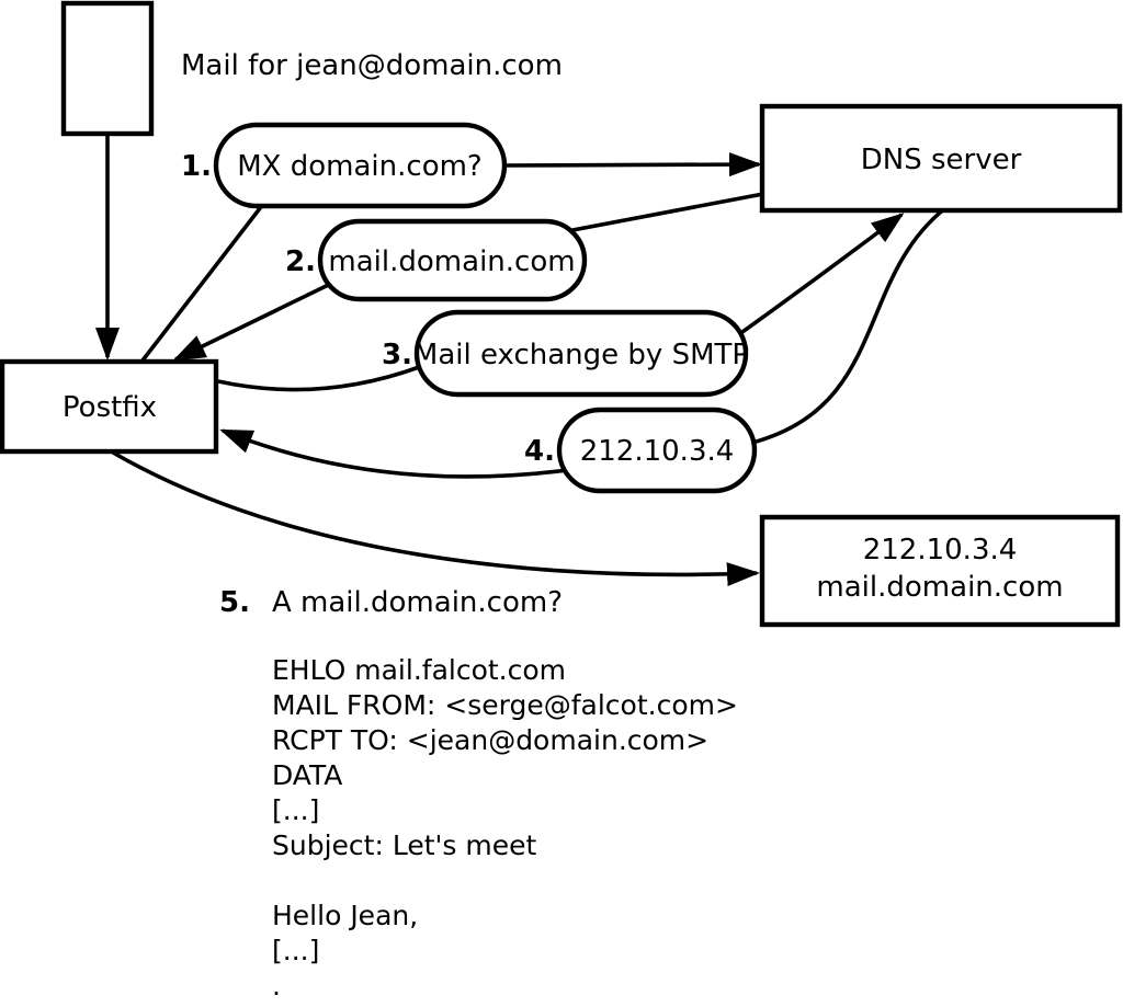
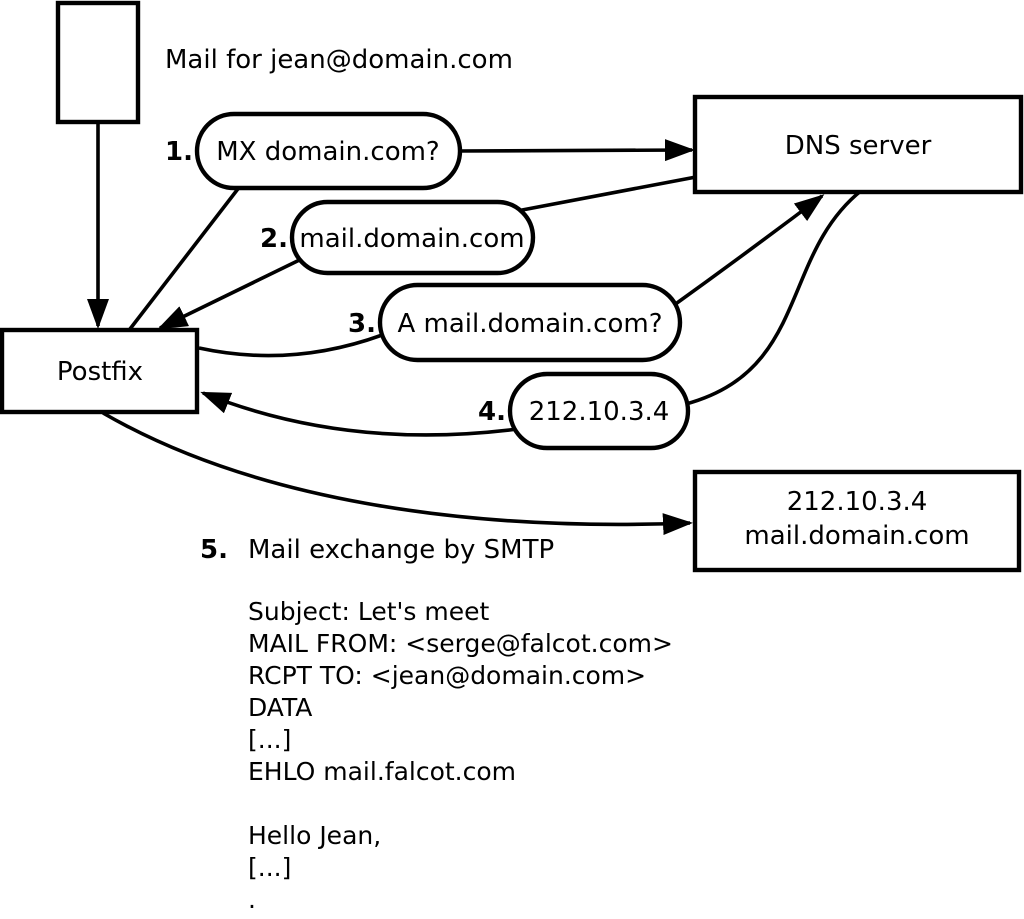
  Postfix
  DNS server
  212.10.3.4
  mail.domain.com
  1.
  MX domain.com?
  2.
  mail.domain.com
  3.
- Mail exchange by SMTP
+ A mail.domain.com?
  4.
  212.10.3.4
  Mail for jean@domain.com
  5.
- A mail.domain.com?
+ Mail exchange by SMTP
- EHLO mail.falcot.com
+ Subject: Let's meet
  MAIL FROM: <serge@falcot.com>
  RCPT TO: <jean@domain.com>
  DATA
  [...]
- Subject: Let's meet
+ EHLO mail.falcot.com
  Hello Jean,
  [...]
  .
